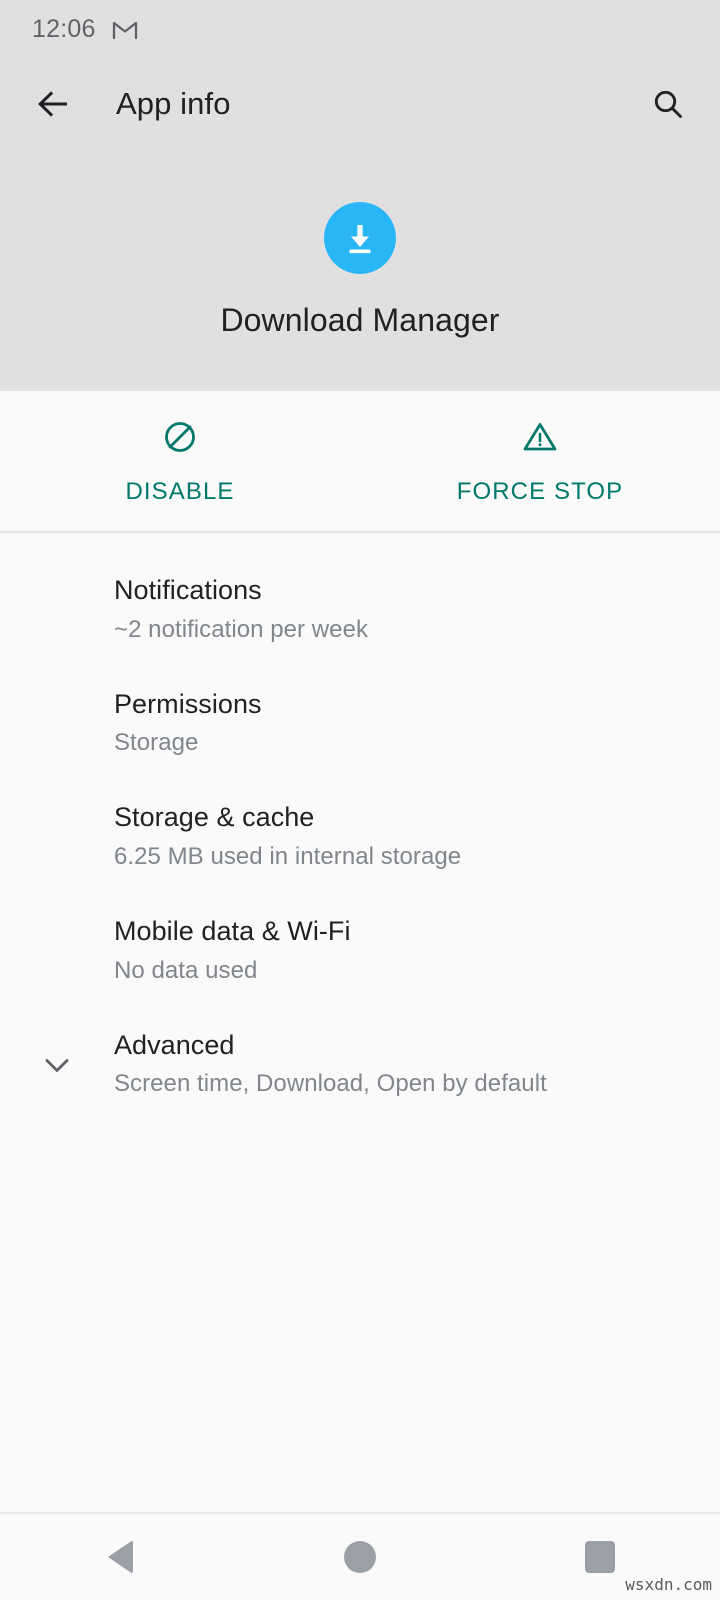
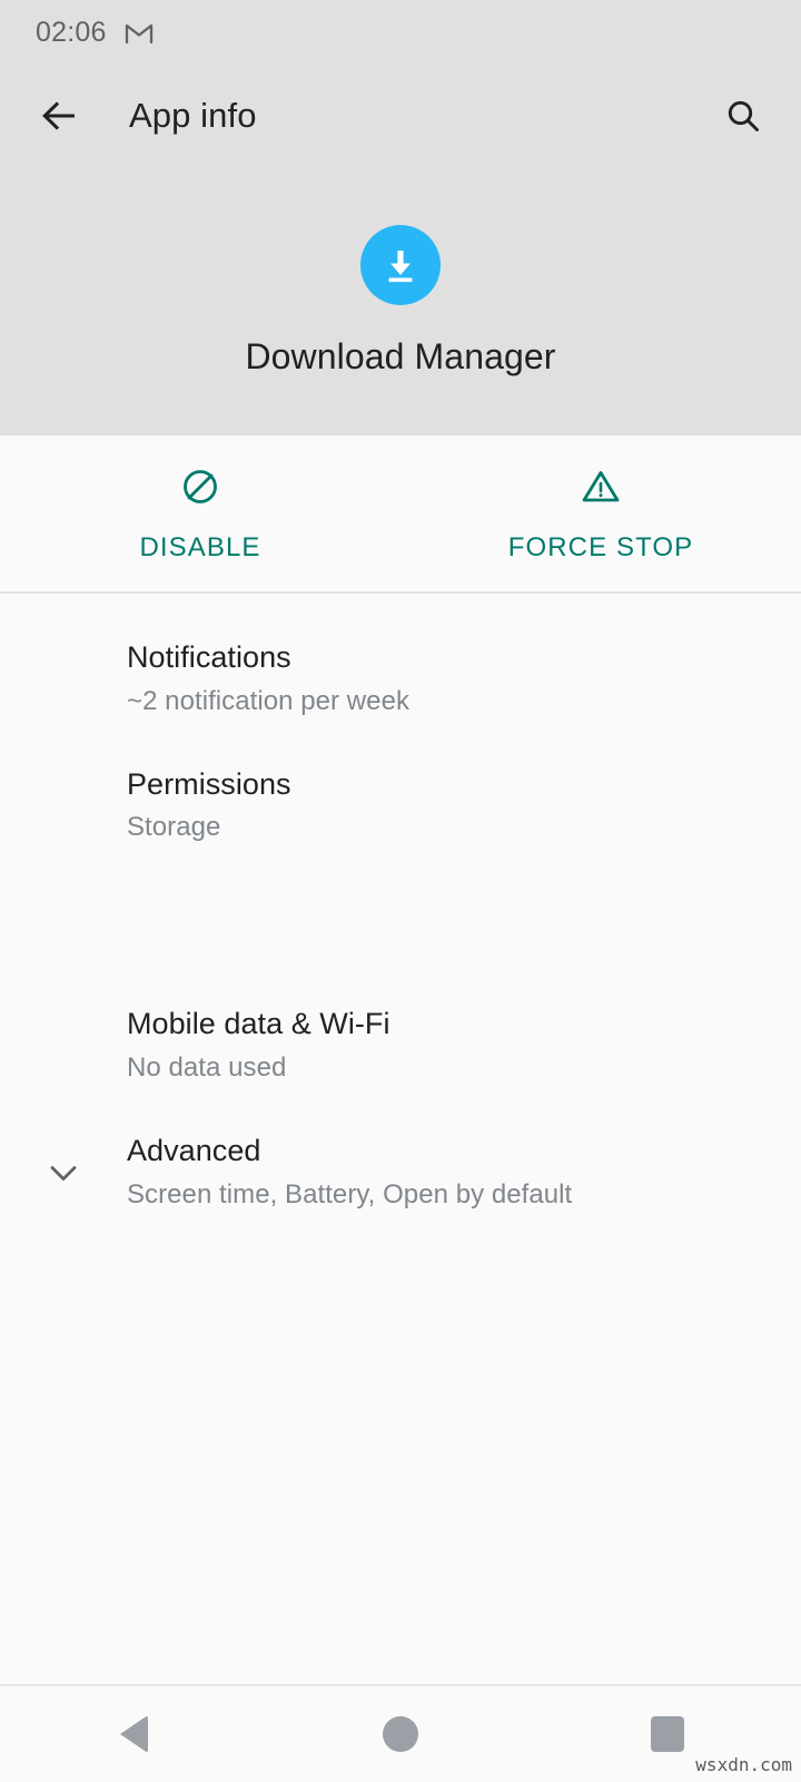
- 12:06
+ 02:06
  App info
  Download Manager
  DISABLE
  FORCE STOP
  Notifications
  ~2 notification per week
  Permissions
  Storage
- Storage & cache
- 6.25 MB used in internal storage
  Mobile data & Wi-Fi
  No data used
  Advanced
- Screen time, Download, Open by default
+ Screen time, Battery, Open by default
  wsxdn.com
